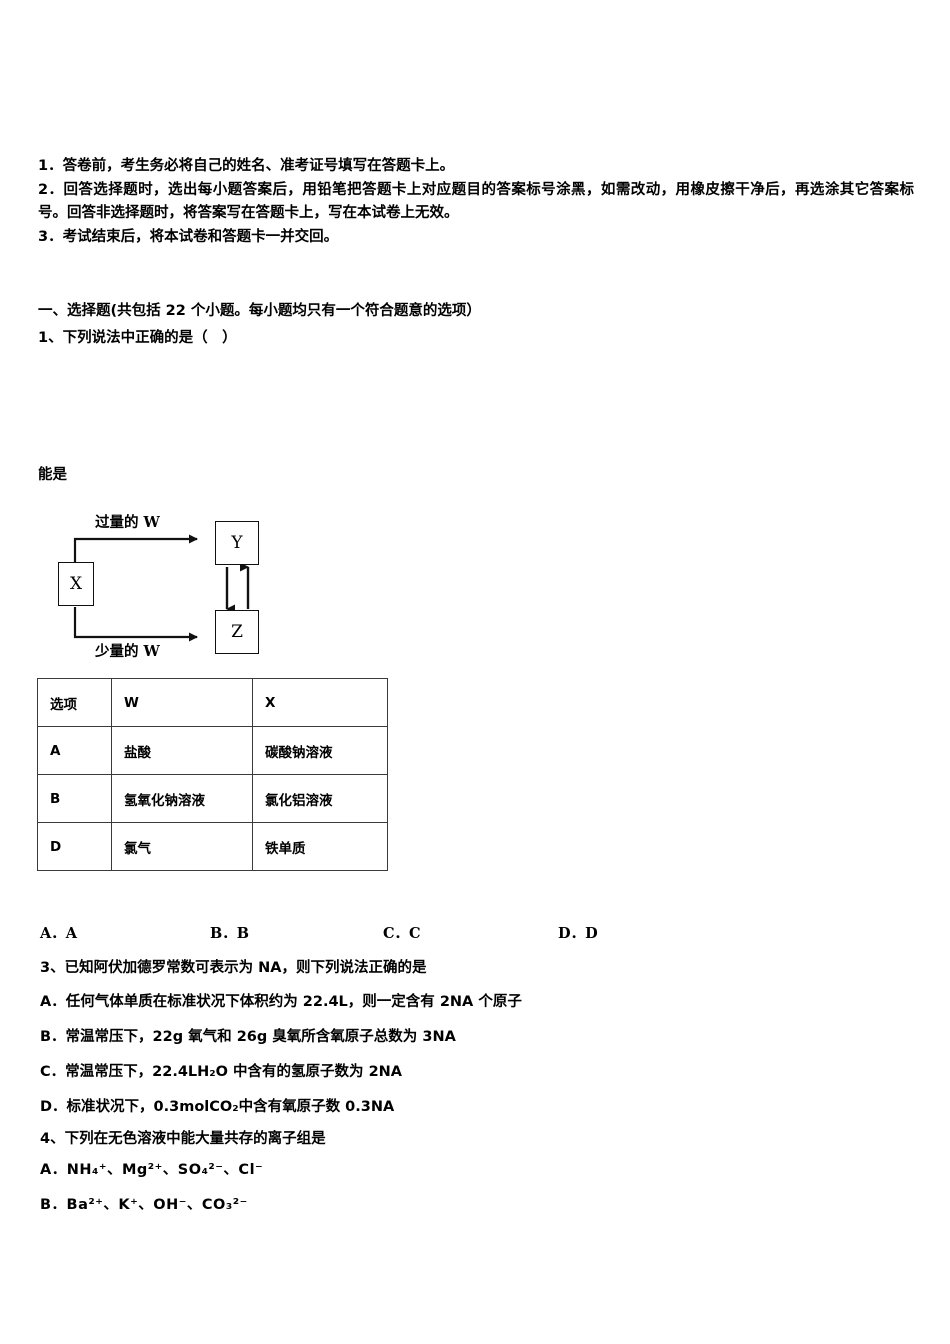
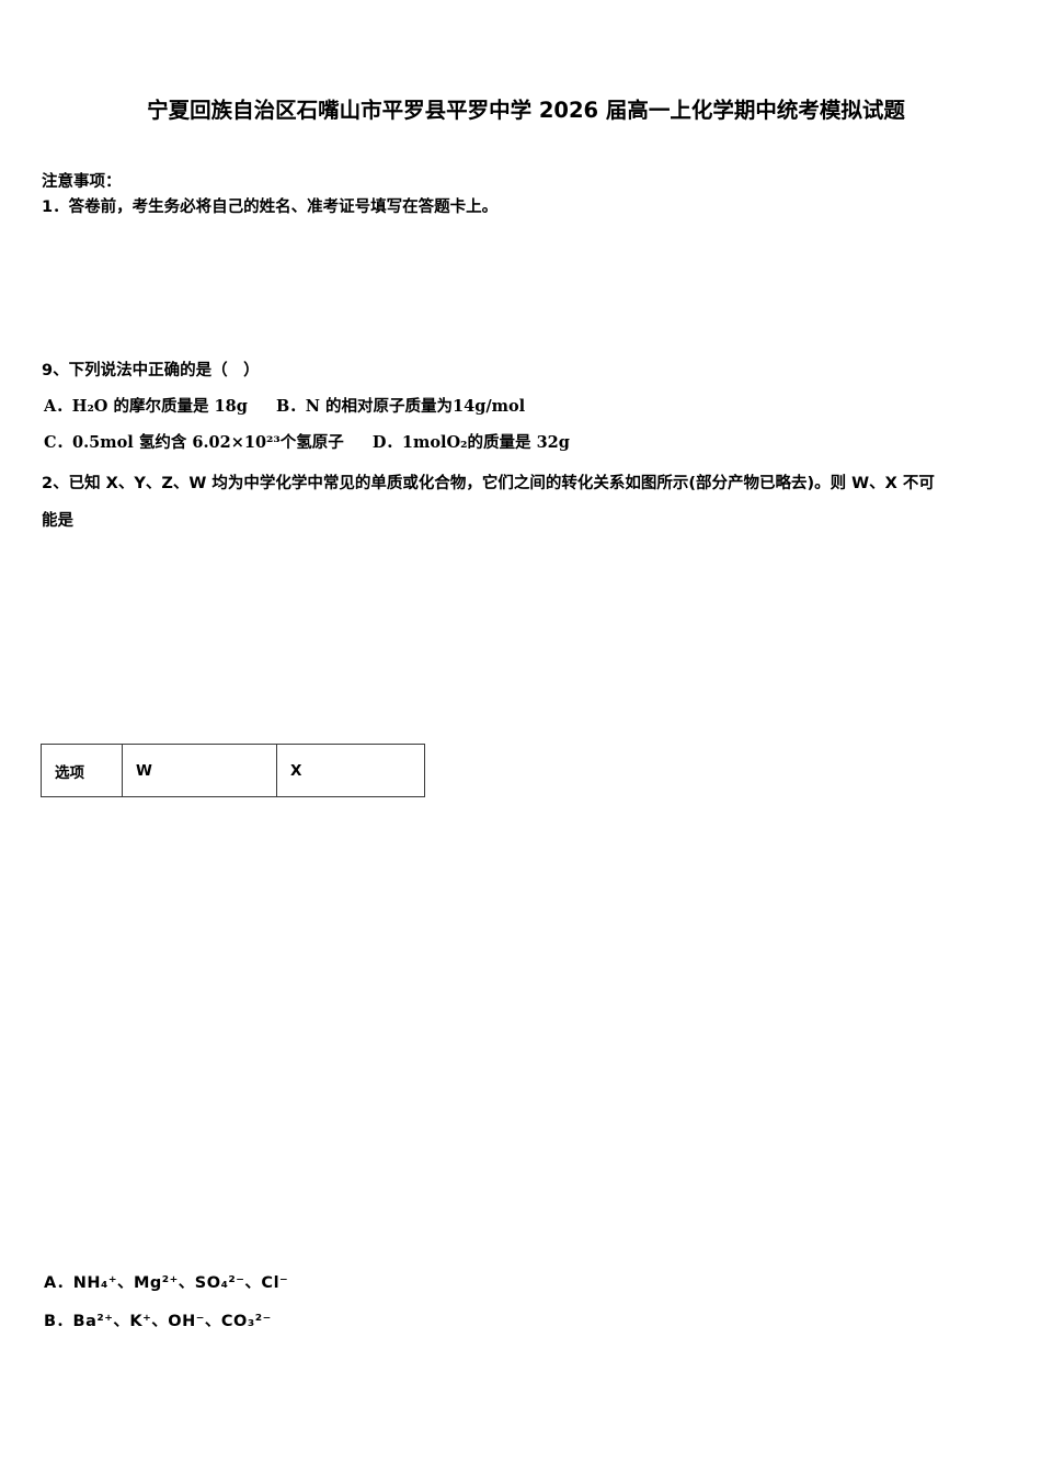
+ 宁夏回族自治区石嘴山市平罗县平罗中学 2026 届高一上化学期中统考模拟试题
+ 注意事项：
  1．答卷前，考生务必将自己的姓名、准考证号填写在答题卡上。
- 2．回答选择题时，选出每小题答案后，用铅笔把答题卡上对应题目的答案标号涂黑，如需改动，用橡皮擦干净后，再选涂其它答案标号。回答非选择题时，将答案写在答题卡上，写在本试卷上无效。
- 3．考试结束后，将本试卷和答题卡一并交回。
- 一、选择题(共包括 22 个小题。每小题均只有一个符合题意的选项）
- 1、下列说法中正确的是（ ）
+ 9、下列说法中正确的是（ ）
+ A．H₂O 的摩尔质量是 18g B．N 的相对原子质量为14g/mol
+ C．0.5mol 氢约含 6.02×10²³个氢原子 D．1molO₂的质量是 32g
+ 2、已知 X、Y、Z、W 均为中学化学中常见的单质或化合物，它们之间的转化关系如图所示(部分产物已略去)。则 W、X 不可
  能是
- X
- Y
- Z
- 过量的 W
- 少量的 W
  选项	W	X
- A	盐酸	碳酸钠溶液
- B	氢氧化钠溶液	氯化铝溶液
- D	氯气	铁单质
- A．A B．B C．C D．D
- 3、已知阿伏加德罗常数可表示为 NA，则下列说法正确的是
- A．任何气体单质在标准状况下体积约为 22.4L，则一定含有 2NA 个原子
- B．常温常压下，22g 氧气和 26g 臭氧所含氧原子总数为 3NA
- C．常温常压下，22.4LH₂O 中含有的氢原子数为 2NA
- D．标准状况下，0.3molCO₂中含有氧原子数 0.3NA
- 4、下列在无色溶液中能大量共存的离子组是
  A．NH₄⁺、Mg²⁺、SO₄²⁻、Cl⁻
  B．Ba²⁺、K⁺、OH⁻、CO₃²⁻
